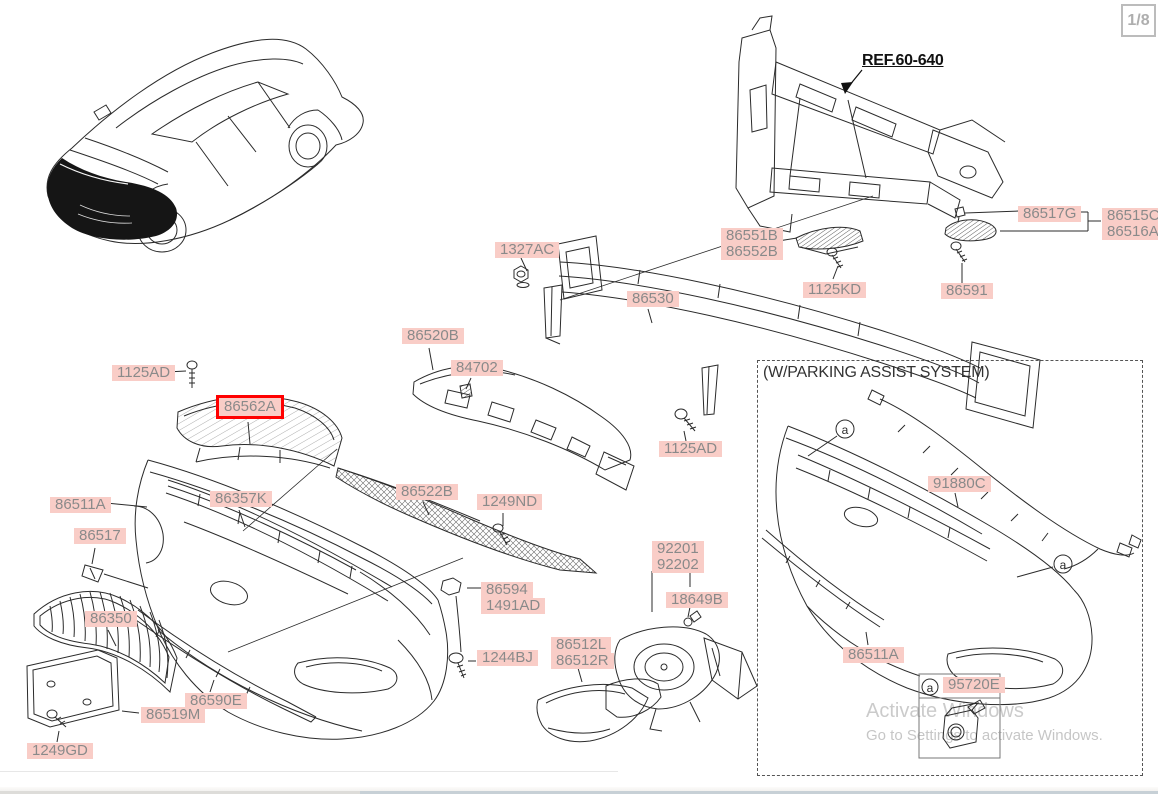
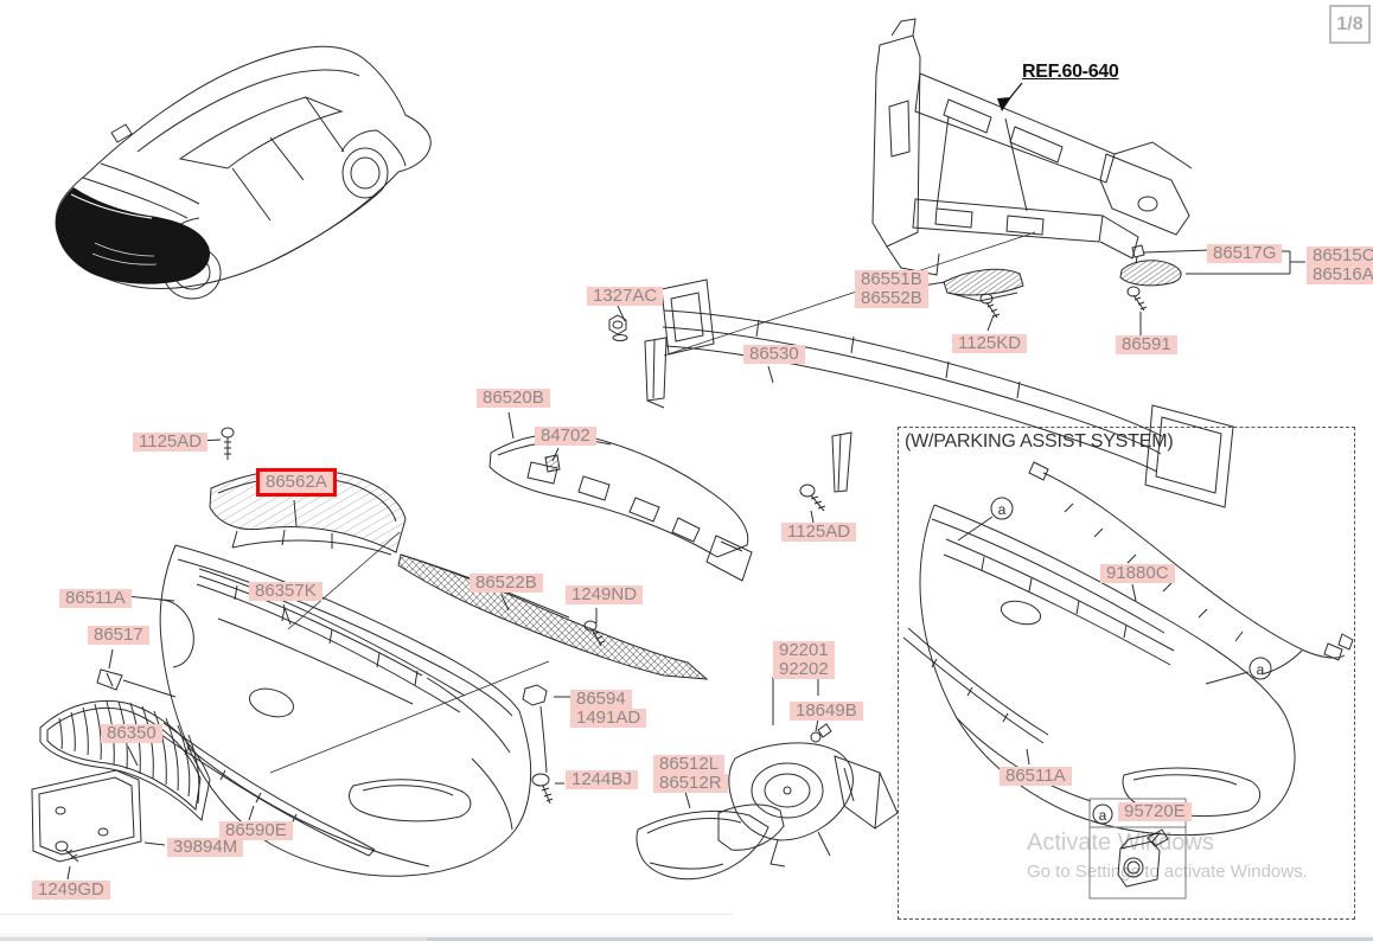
  Activate Widows
  Go to Settings to acivate Windows.
  a
  a
  a
  1/8
  REF.60-640
  (W/PARKING ASSIST SYSTEM)
  86517G
  86515C
  86516A
  86551B
  86552B
  1125KD
  86591
  1327AC
  86530
  86520B
  84702
  1125AD
  86562A
  1125AD
  86511A
  86357K
  86517
  86350
  86522B
  1249ND
  86594
  1491AD
  1244BJ
  86512L
  86512R
  92201
  92202
  18649B
  86590E
- 86519M
+ 39894M
  1249GD
  91880C
  86511A
  95720E
